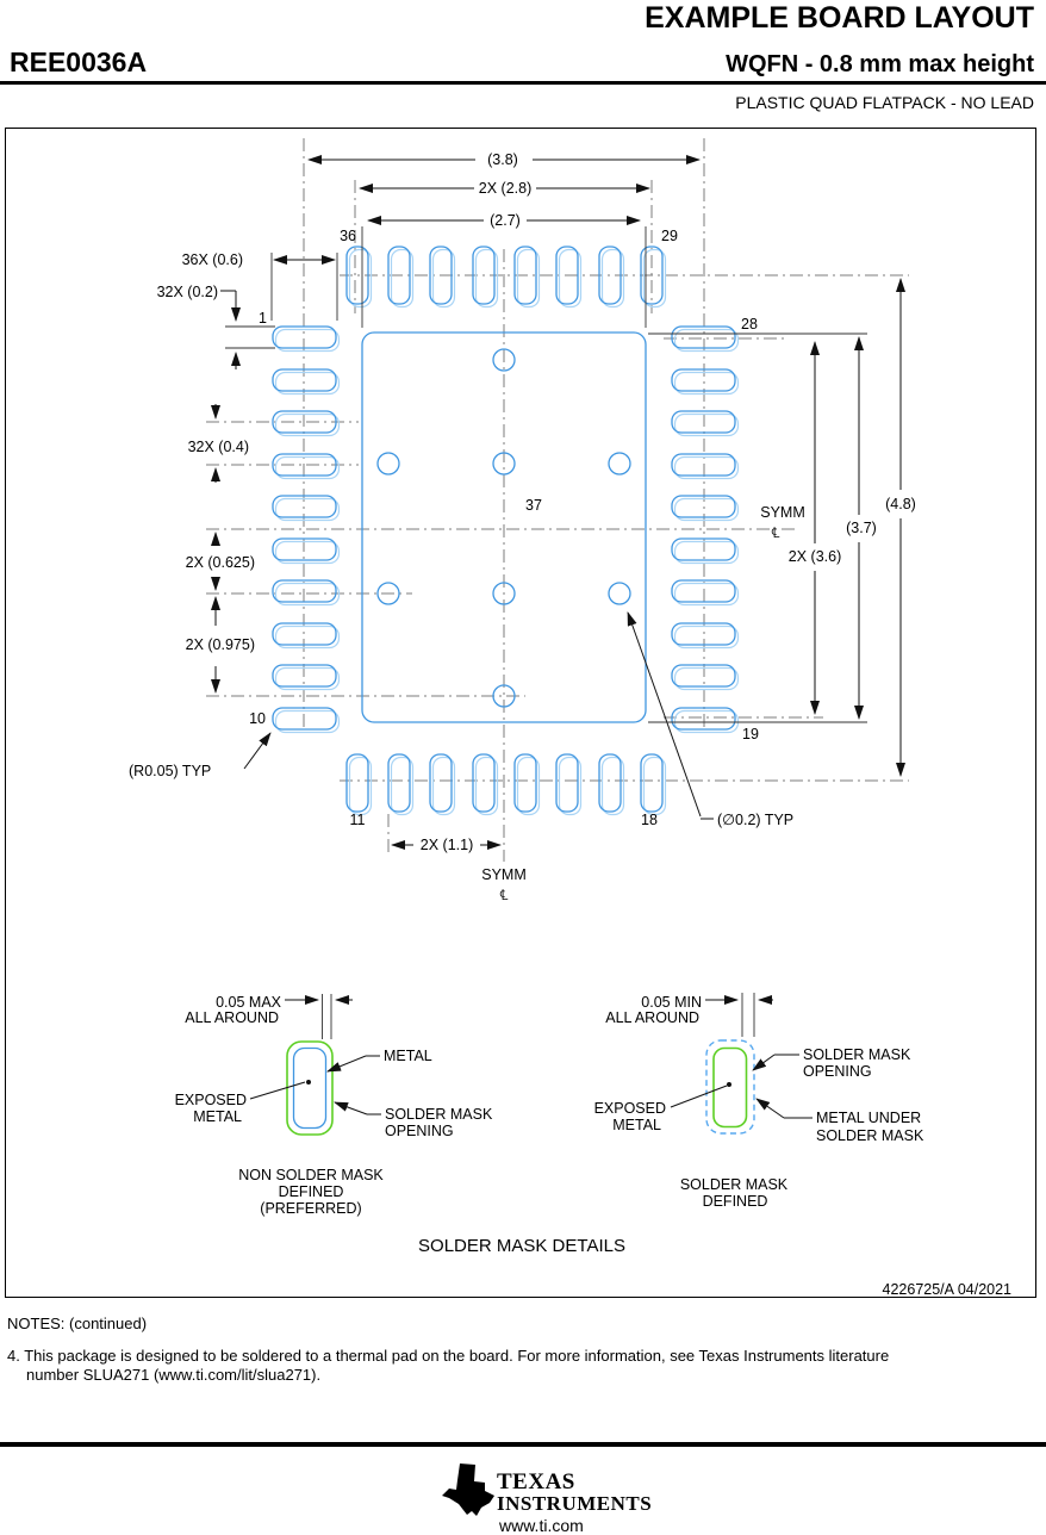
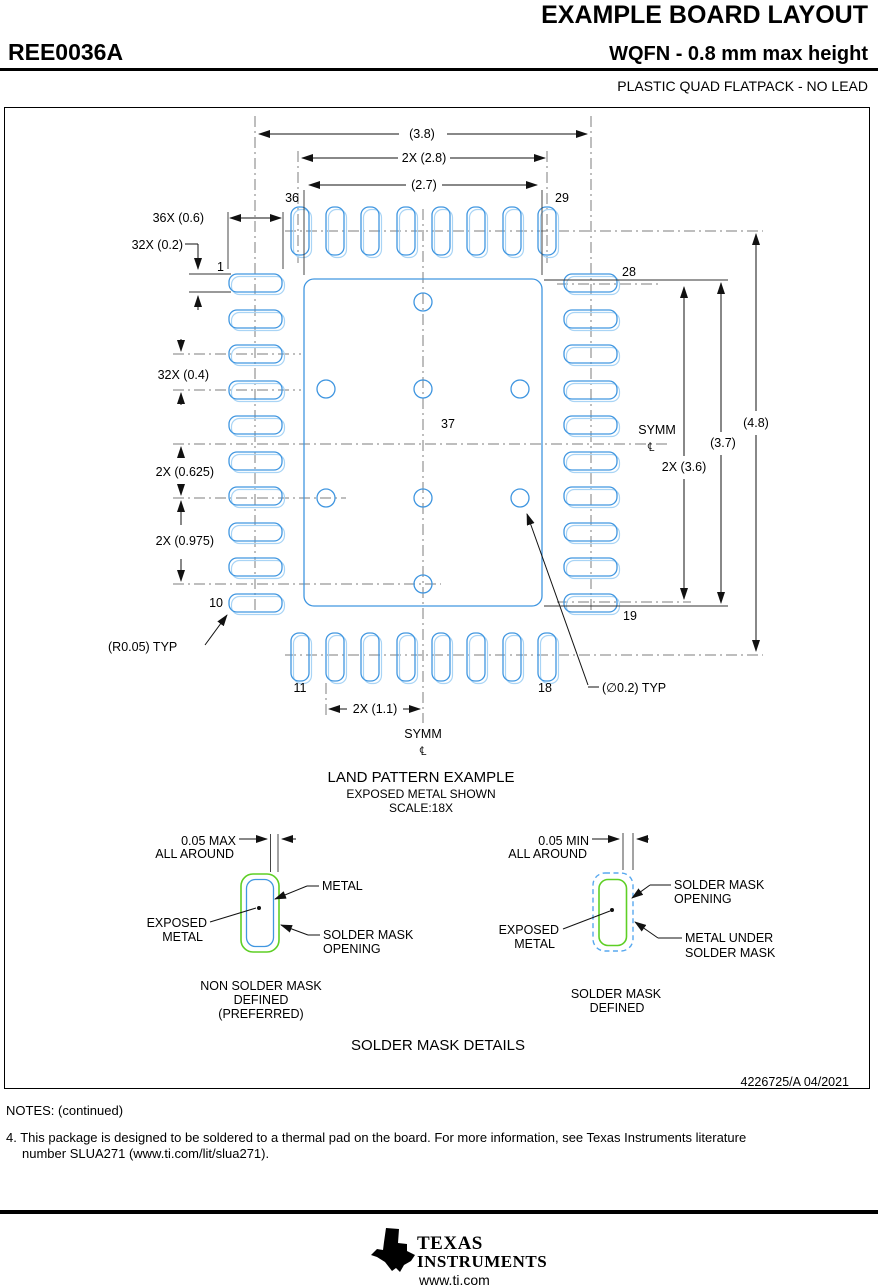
  EXAMPLE BOARD LAYOUT
  REE0036A
  WQFN - 0.8 mm max height
  PLASTIC QUAD FLATPACK - NO LEAD
  (3.8)
  2X (2.8)
  (2.7)
  36X (0.6)
  32X (0.2)
  32X (0.4)
  2X (0.625)
  2X (0.975)
  (R0.05) TYP
  2X (1.1)
  (4.8)
  (3.7)
  2X (3.6)
  (∅0.2) TYP
  SYMM
  ℄
  SYMM
  ℄
  36
  29
  1
  28
  10
  19
  11
  18
  37
+ LAND PATTERN EXAMPLE
+ EXPOSED METAL SHOWN
+ SCALE:18X
  0.05 MAX
  ALL AROUND
  METAL
  EXPOSED
  METAL
  SOLDER MASK
  OPENING
  NON SOLDER MASK
  DEFINED
  (PREFERRED)
  0.05 MIN
  ALL AROUND
  SOLDER MASK
  OPENING
  EXPOSED
  METAL
  METAL UNDER
  SOLDER MASK
  SOLDER MASK
  DEFINED
  SOLDER MASK DETAILS
  4226725/A
  04/2021
  NOTES: (continued)
  4. This package is designed to be soldered to a thermal pad on the board. For more information, see Texas Instruments literature
  number SLUA271 (www.ti.com/lit/slua271).
  TEXAS
  INSTRUMENTS
  www.ti.com
